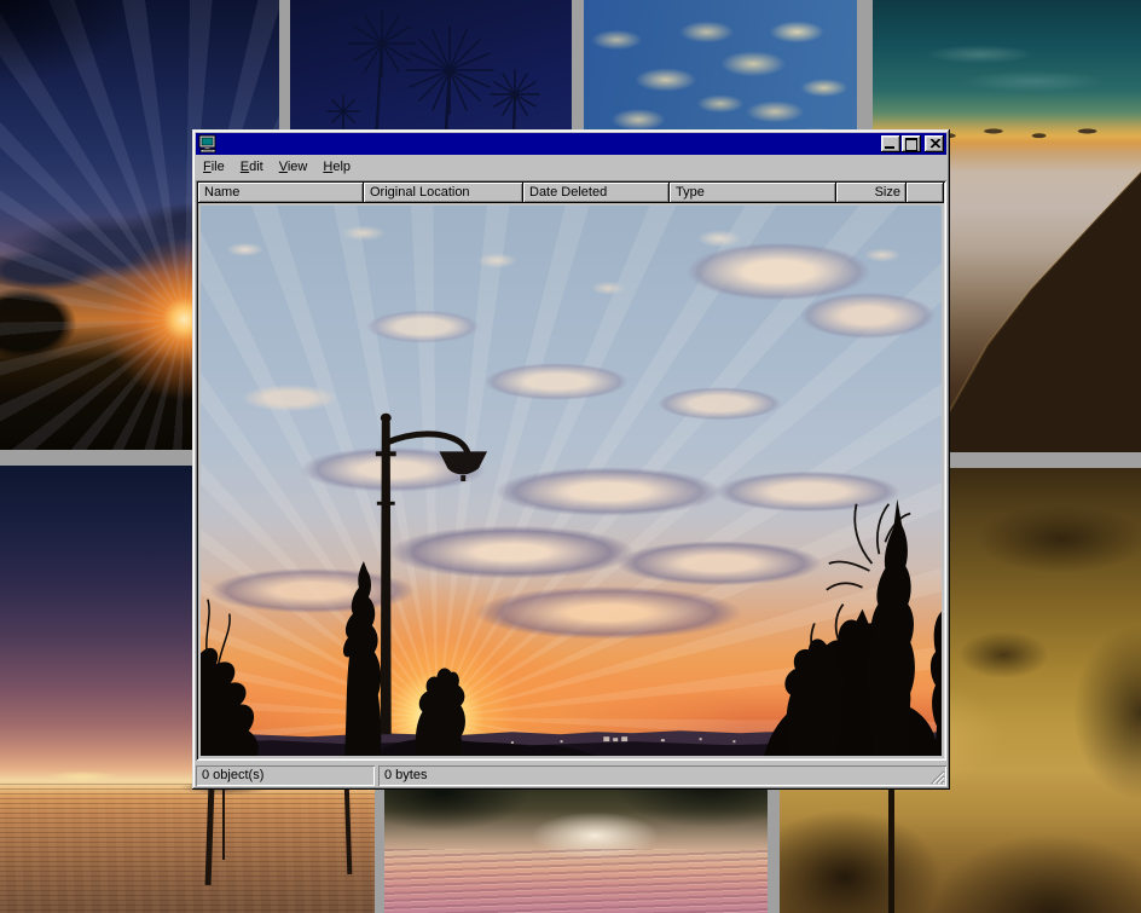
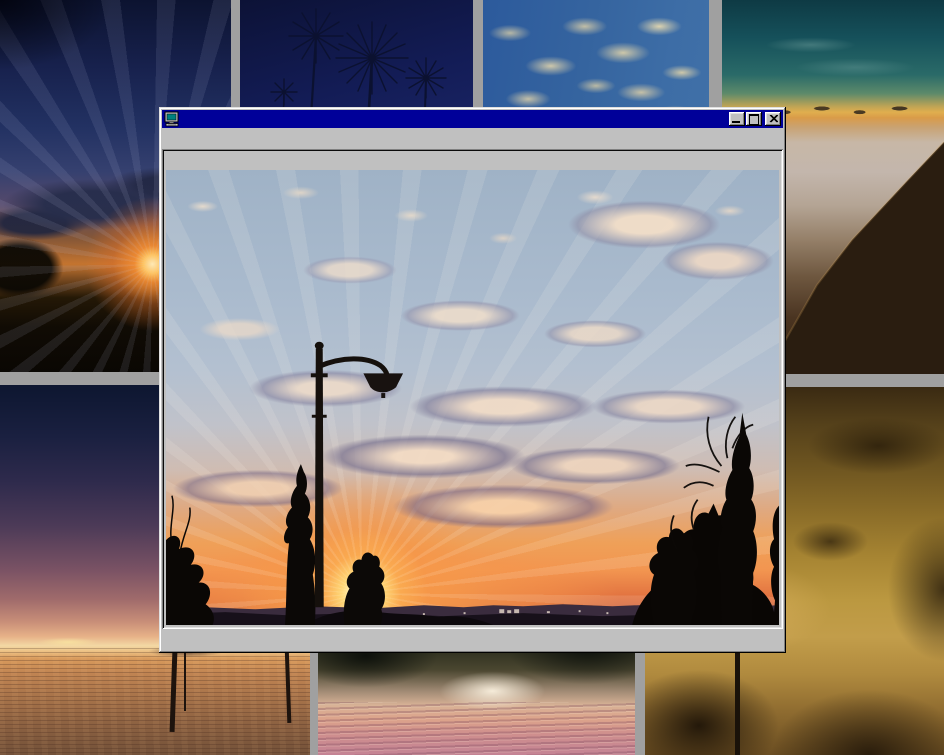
- File
- Edit
- View
- Help
- Name
- Original Location
- Date Deleted
- Type
- Size
- 0 object(s)
- 0 bytes
